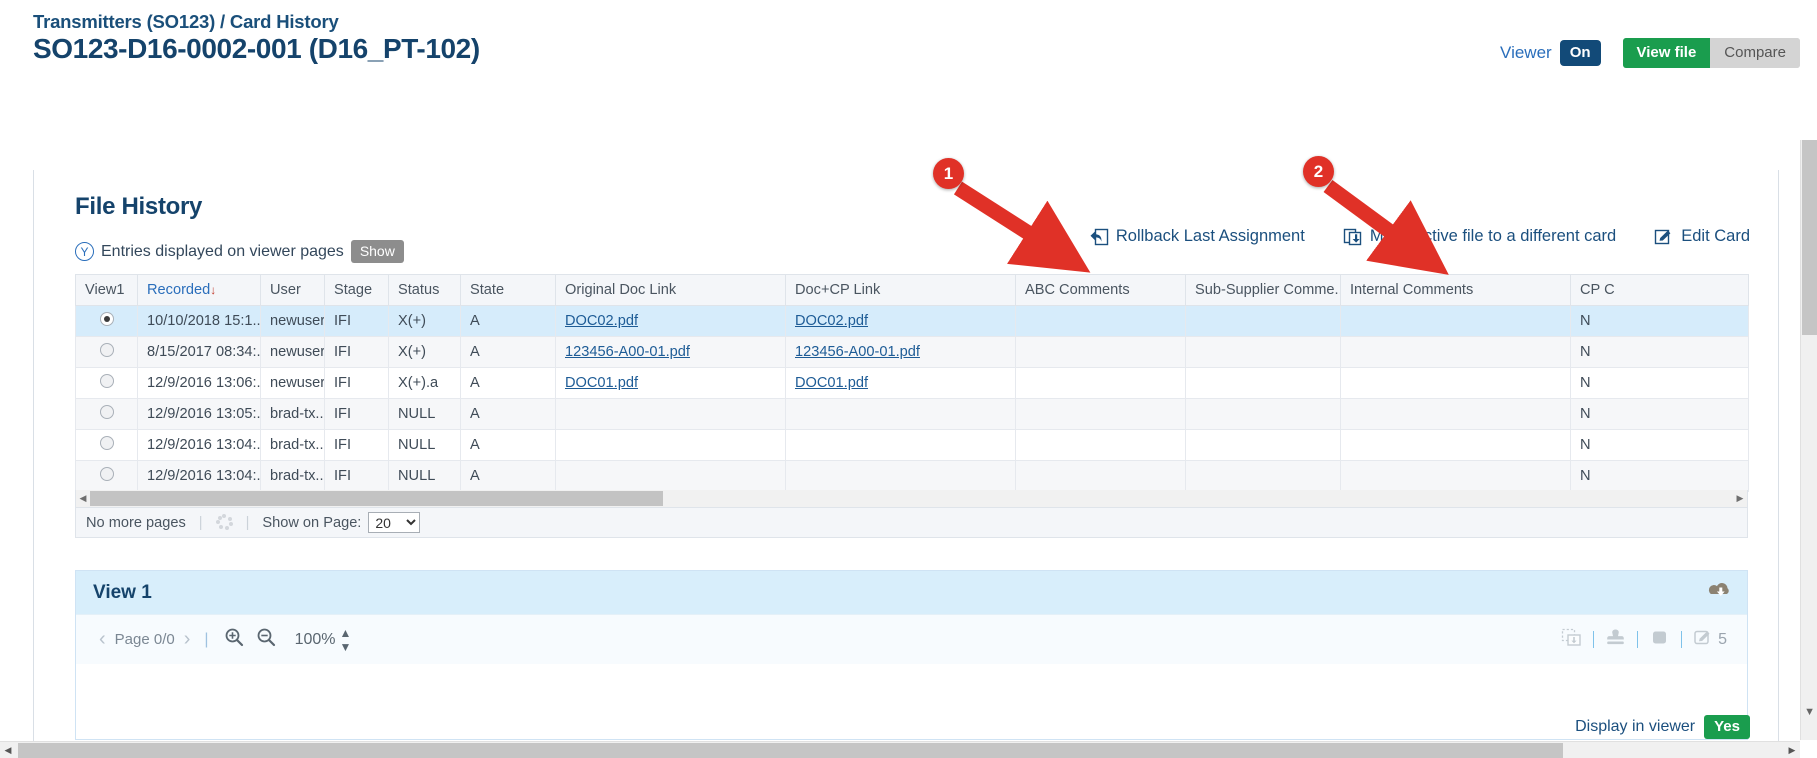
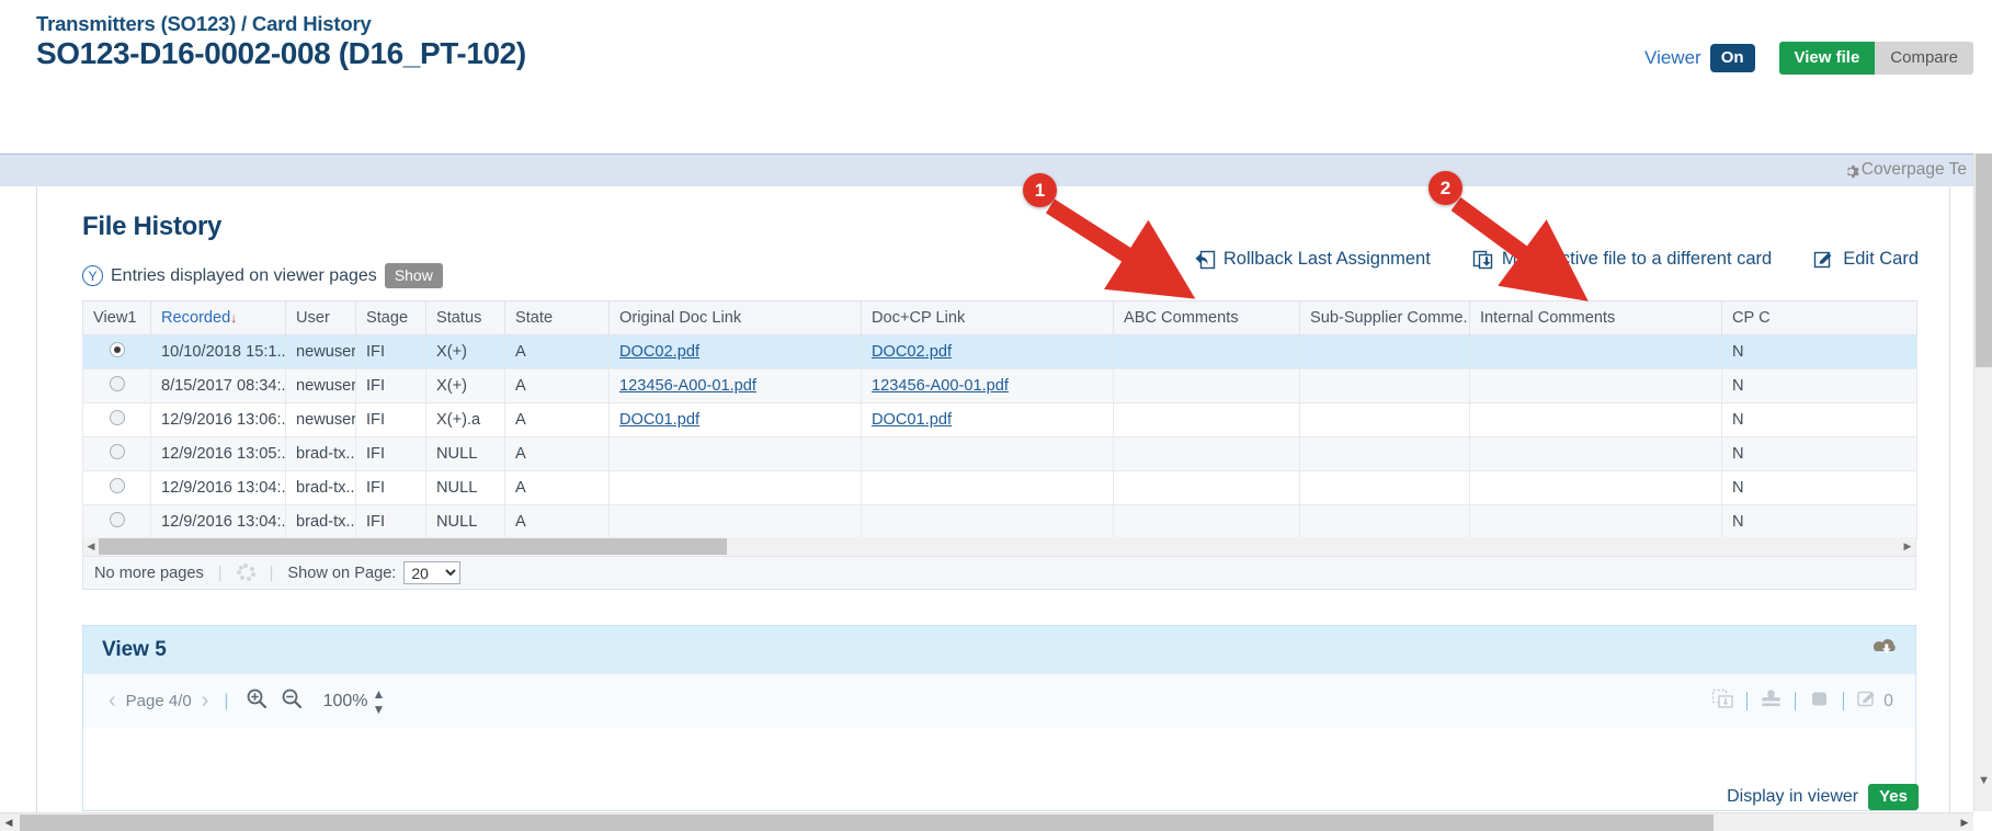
  Transmitters (SO123) / Card History
- SO123-D16-0002-001 (D16_PT-102)
+ SO123-D16-0002-008 (D16_PT-102)
  Viewer
  On
  View file
  Compare
+ Coverpage Te
  File History
  Y
  Entries displayed on viewer pages
  Show
  Rollback Last Assignment
  M active file to a different card
  Edit Card
  View1	Recorded↓	User	Stage	Status	State	Original Doc Link	Doc+CP Link	ABC Comments	Sub-Supplier Comme.	Internal Comments	CP C
  	10/10/2018 15:1..	newuser	IFI	X(+)	A	DOC02.pdf	DOC02.pdf				N
  	8/15/2017 08:34:.	newuser	IFI	X(+)	A	123456-A00-01.pdf	123456-A00-01.pdf				N
  	12/9/2016 13:06:.	newuser	IFI	X(+).a	A	DOC01.pdf	DOC01.pdf				N
  	12/9/2016 13:05:.	brad-tx..	IFI	NULL	A						N
  	12/9/2016 13:04:.	brad-tx..	IFI	NULL	A						N
  	12/9/2016 13:04:.	brad-tx..	IFI	NULL	A						N
  ◀
  ▶
  No more pages
  |
  |
  Show on Page:
  20
- View 1
+ View 5
  ‹
- Page 0/0
+ Page 4/0
  ›
  |
  100%
  ▲
  ▼
- 5
+ 0
  Display in viewer
  Yes
  ▼
  ◀
  ▶
  1
  2
